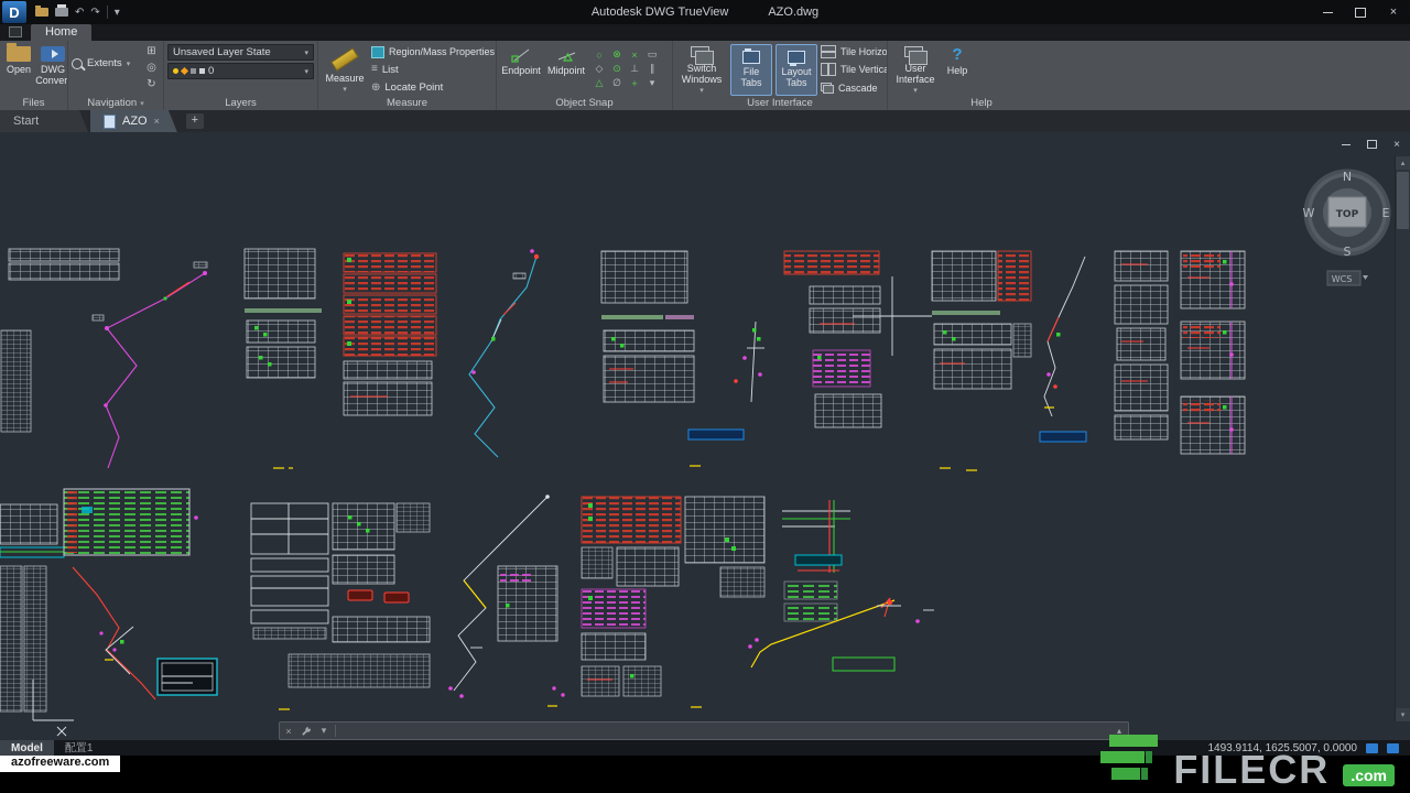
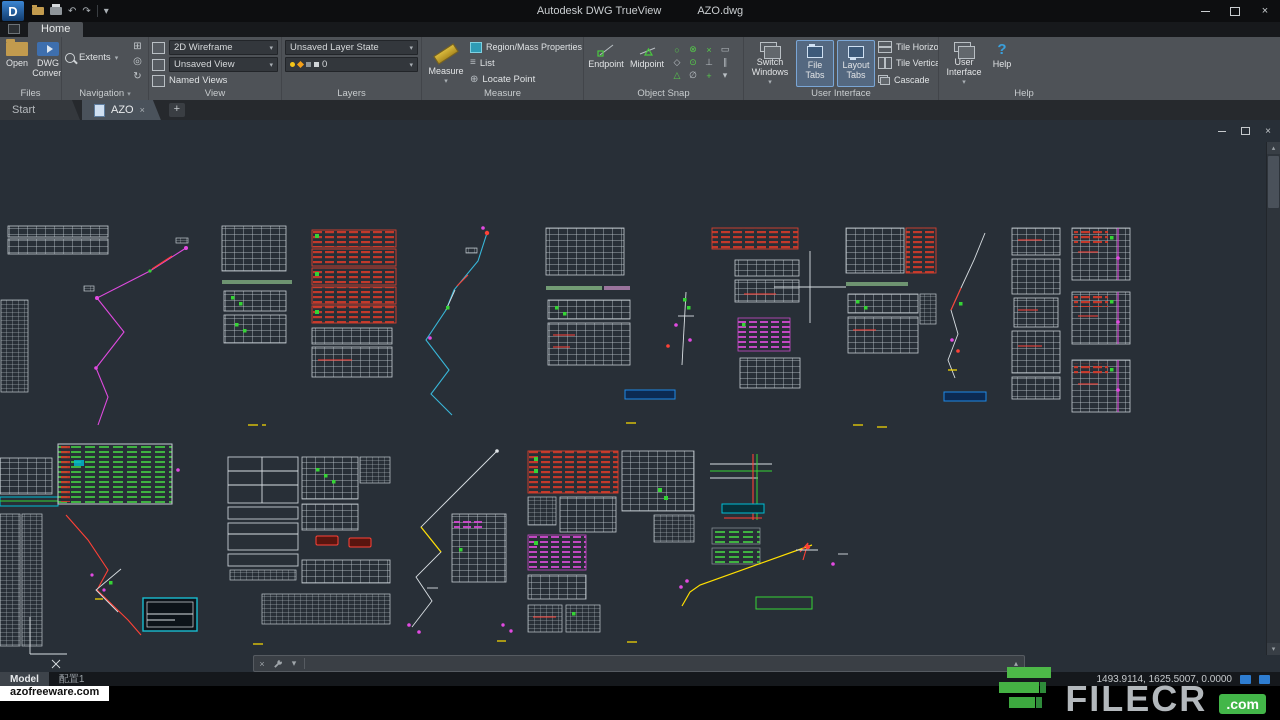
  D
  ↶
  ↷
  ▾
  Autodesk DWG TrueView
  AZO.dwg
  ×
  Home
  Open
  DWG Conver
  Files
  Extents
  ⊞
  ◎
  ↻
  Navigation
+ 2D Wireframe
+ Unsaved View
+ Named Views
+ View
  Unsaved Layer State
  0
  Layers
  Measure
  Region/Mass Properties
  ≡
  List
  ⊕
  Locate Point
  Measure
  Endpoint
  Midpoint
  ○
  ⊗
  ×
  ▭
  ◇
  ⊙
  ⊥
  ∥
  △
  ∅
  +
  ▾
  Object Snap
  Switch Windows
  File Tabs
  Layout Tabs
  Tile Vertica
  Cascade
  User Interface
  User Interface
  ?
  Help
  Help
  Start
  AZO
  ×
  +
- TOP
- N
- W
- E
- S
- WCS
  ×
  ×
  ▾
  ▴
  Model
  配置1
  1493.9114, 1625.5007, 0.0000
  azofreeware.com
  FILECR
  .com
